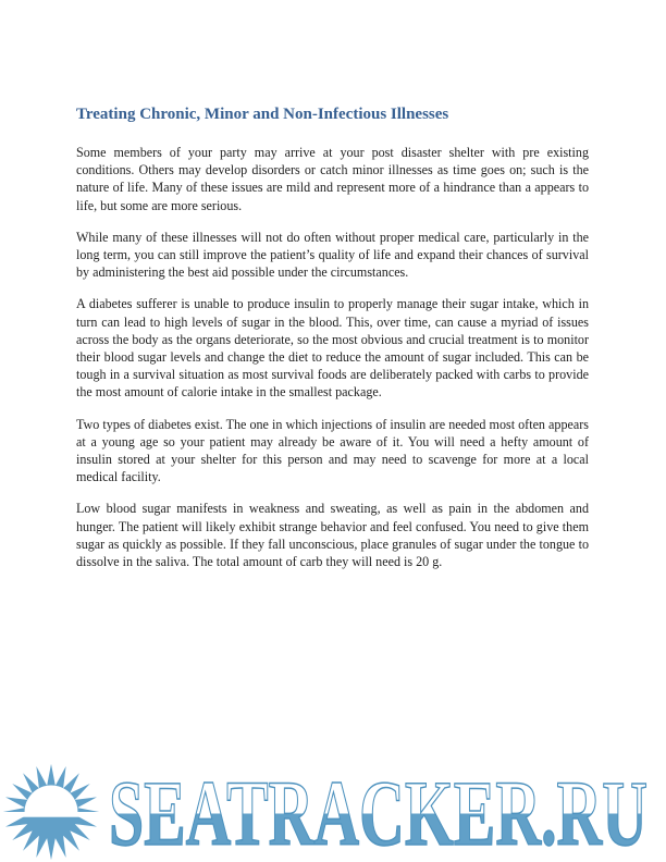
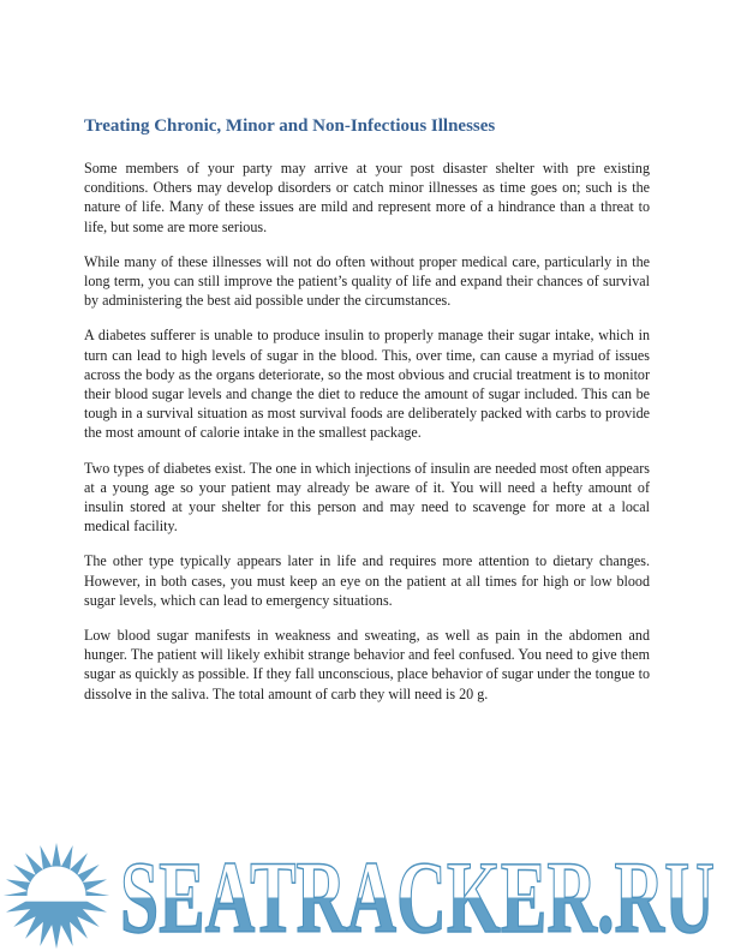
  Treating Chronic, Minor and Non-Infectious Illnesses
- Some members of your party may arrive at your post disaster shelter with pre existing conditions. Others may develop disorders or catch minor illnesses as time goes on; such is the nature of life. Many of these issues are mild and represent more of a hindrance than a appears to life, but some are more serious.
+ Some members of your party may arrive at your post disaster shelter with pre existing conditions. Others may develop disorders or catch minor illnesses as time goes on; such is the nature of life. Many of these issues are mild and represent more of a hindrance than a threat to life, but some are more serious.
  While many of these illnesses will not do often without proper medical care, particularly in the long term, you can still improve the patient’s quality of life and expand their chances of survival by administering the best aid possible under the circumstances.
  A diabetes sufferer is unable to produce insulin to properly manage their sugar intake, which in turn can lead to high levels of sugar in the blood. This, over time, can cause a myriad of issues across the body as the organs deteriorate, so the most obvious and crucial treatment is to monitor their blood sugar levels and change the diet to reduce the amount of sugar included. This can be tough in a survival situation as most survival foods are deliberately packed with carbs to provide the most amount of calorie intake in the smallest package.
  Two types of diabetes exist. The one in which injections of insulin are needed most often appears at a young age so your patient may already be aware of it. You will need a hefty amount of insulin stored at your shelter for this person and may need to scavenge for more at a local medical facility.
+ The other type typically appears later in life and requires more attention to dietary changes. However, in both cases, you must keep an eye on the patient at all times for high or low blood sugar levels, which can lead to emergency situations.
- Low blood sugar manifests in weakness and sweating, as well as pain in the abdomen and hunger. The patient will likely exhibit strange behavior and feel confused. You need to give them sugar as quickly as possible. If they fall unconscious, place granules of sugar under the tongue to dissolve in the saliva. The total amount of carb they will need is 20 g.
+ Low blood sugar manifests in weakness and sweating, as well as pain in the abdomen and hunger. The patient will likely exhibit strange behavior and feel confused. You need to give them sugar as quickly as possible. If they fall unconscious, place behavior of sugar under the tongue to dissolve in the saliva. The total amount of carb they will need is 20 g.
  SEATRACKER.RU
